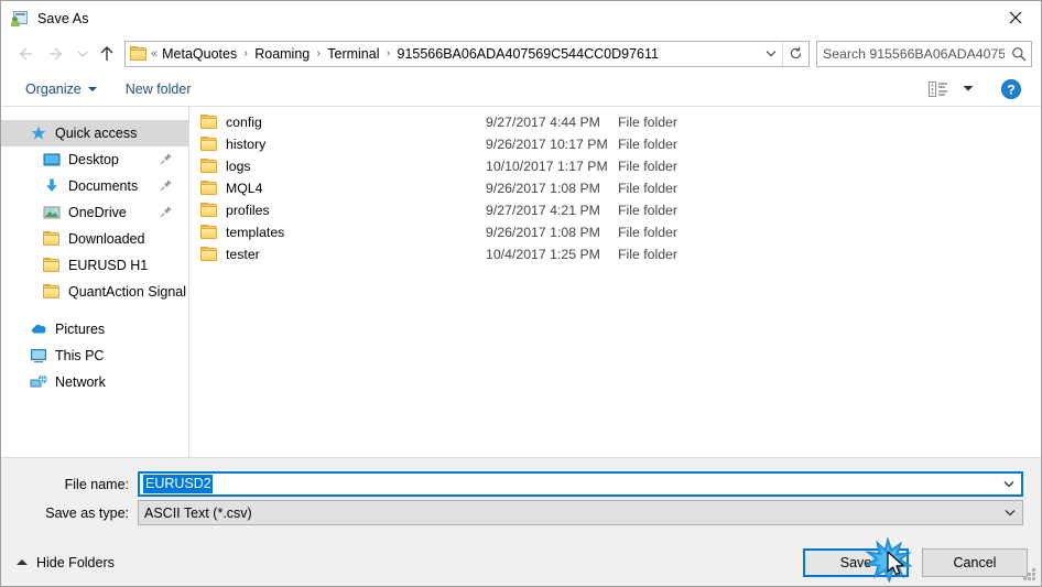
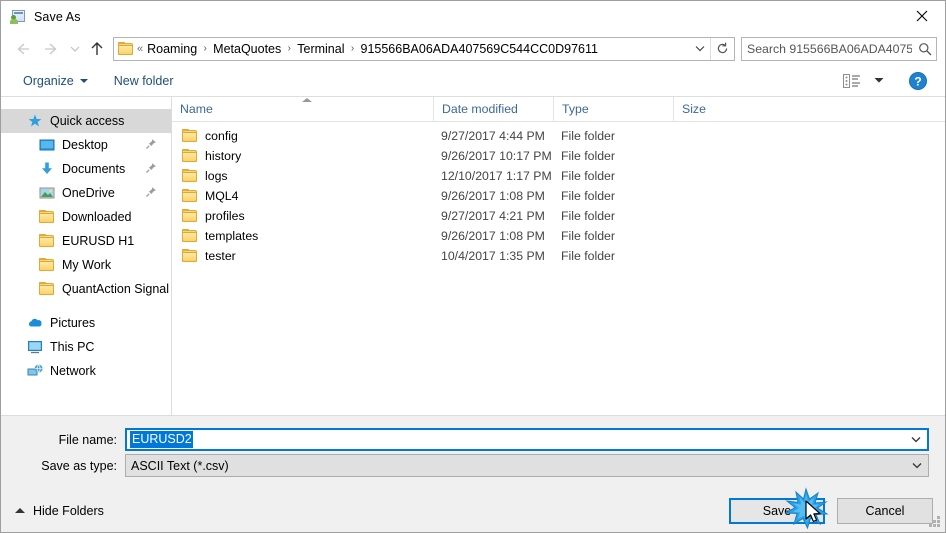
  Save As
  «
- MetaQuotes
+ Roaming
  ›
- Roaming
+ MetaQuotes
  ›
  Terminal
  ›
  915566BA06ADA407569C544CC0D97611
  Search 915566BA06ADA4075
  Organize
  New folder
  ?
  Quick access
  Desktop
  Documents
  OneDrive
  Downloaded
  EURUSD H1
+ My Work
  QuantAction Signal
  Pictures
  This PC
  Network
+ Name
+ Date modified
+ Type
+ Size
  config
  9/27/2017 4:44 PM
  File folder
  history
  9/26/2017 10:17 PM
  File folder
  logs
- 10/10/2017 1:17 PM
+ 12/10/2017 1:17 PM
  File folder
  MQL4
  9/26/2017 1:08 PM
  File folder
  profiles
  9/27/2017 4:21 PM
  File folder
  templates
  9/26/2017 1:08 PM
  File folder
  tester
- 10/4/2017 1:25 PM
+ 10/4/2017 1:35 PM
  File folder
  File name:
  EURUSD2
  Save as type:
  ASCII Text (*.csv)
  Hide Folders
  Save
  Cancel
